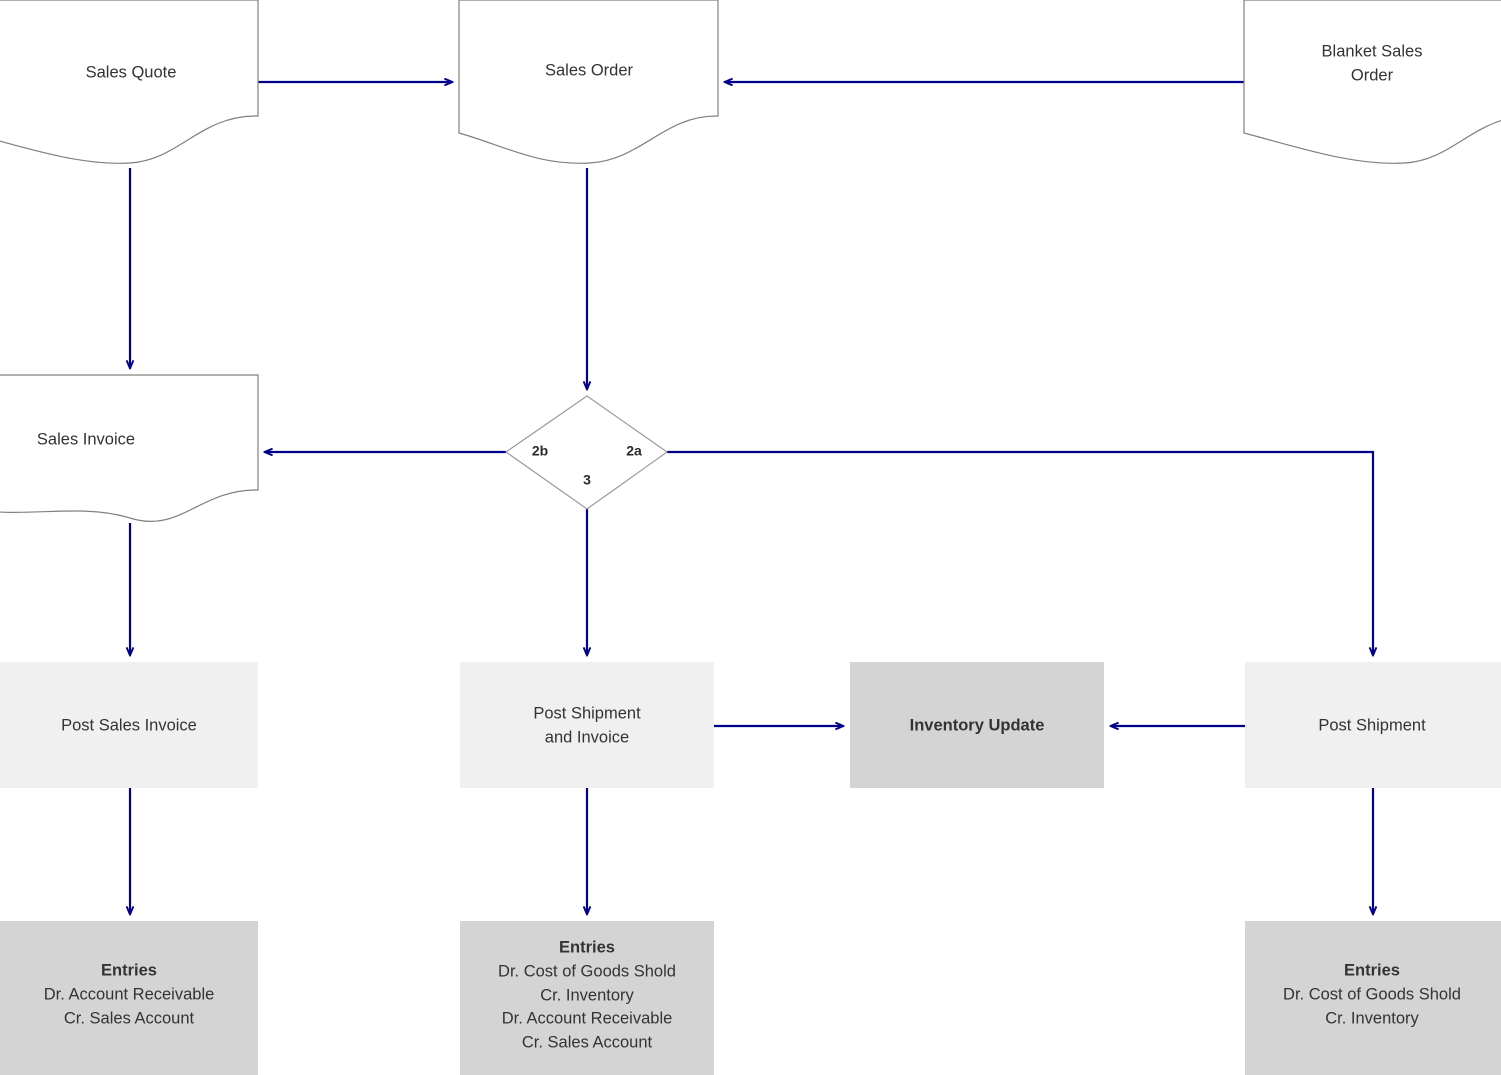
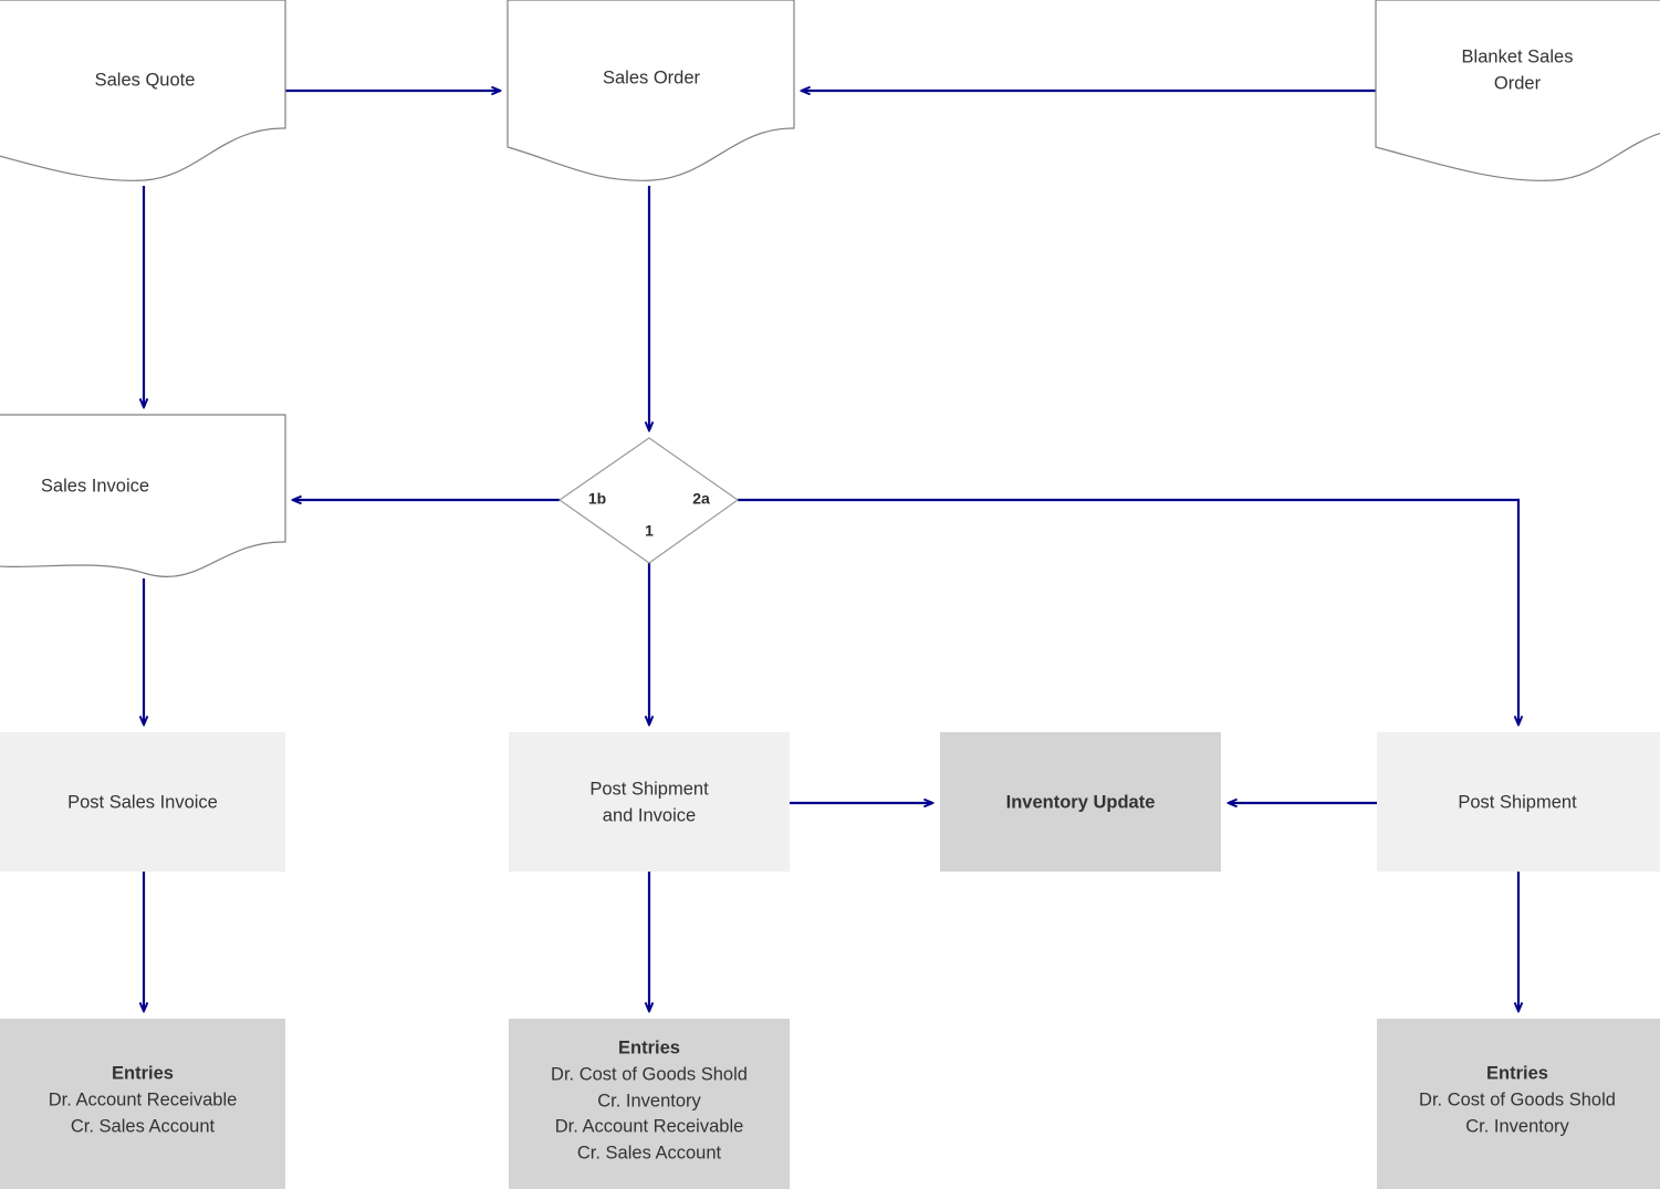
  Sales Quote
  Sales Order
  Blanket Sales
  Order
  Sales Invoice
- 2b
+ 1b
  2a
- 3
+ 1
  Post Sales Invoice
  Post Shipment
  and Invoice
  Inventory Update
  Post Shipment
  Entries
  Dr. Account Receivable
  Cr. Sales Account
  Entries
  Dr. Cost of Goods Shold
  Cr. Inventory
  Dr. Account Receivable
  Cr. Sales Account
  Entries
  Dr. Cost of Goods Shold
  Cr. Inventory
